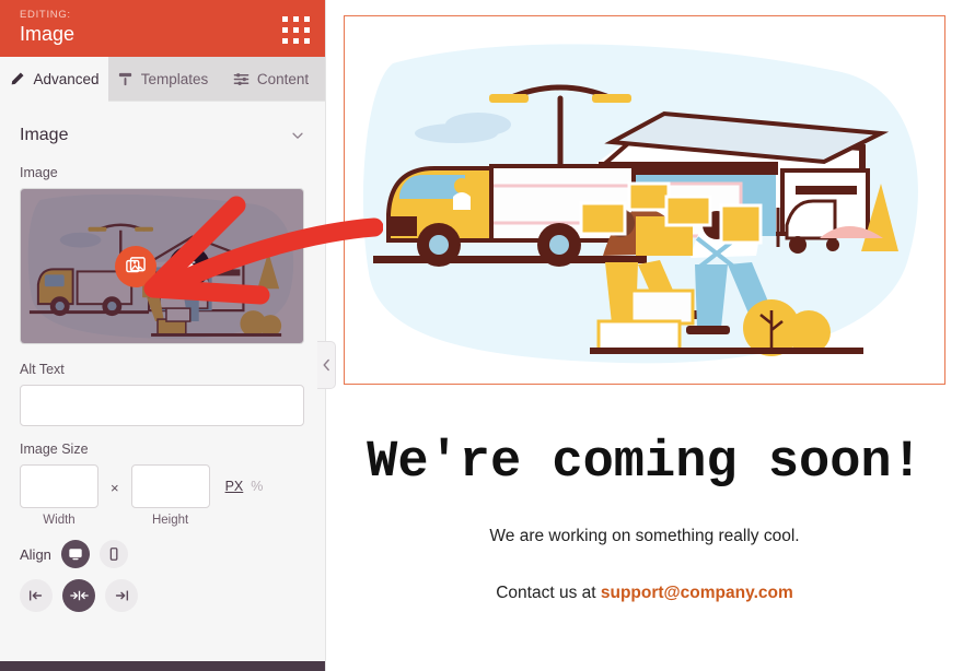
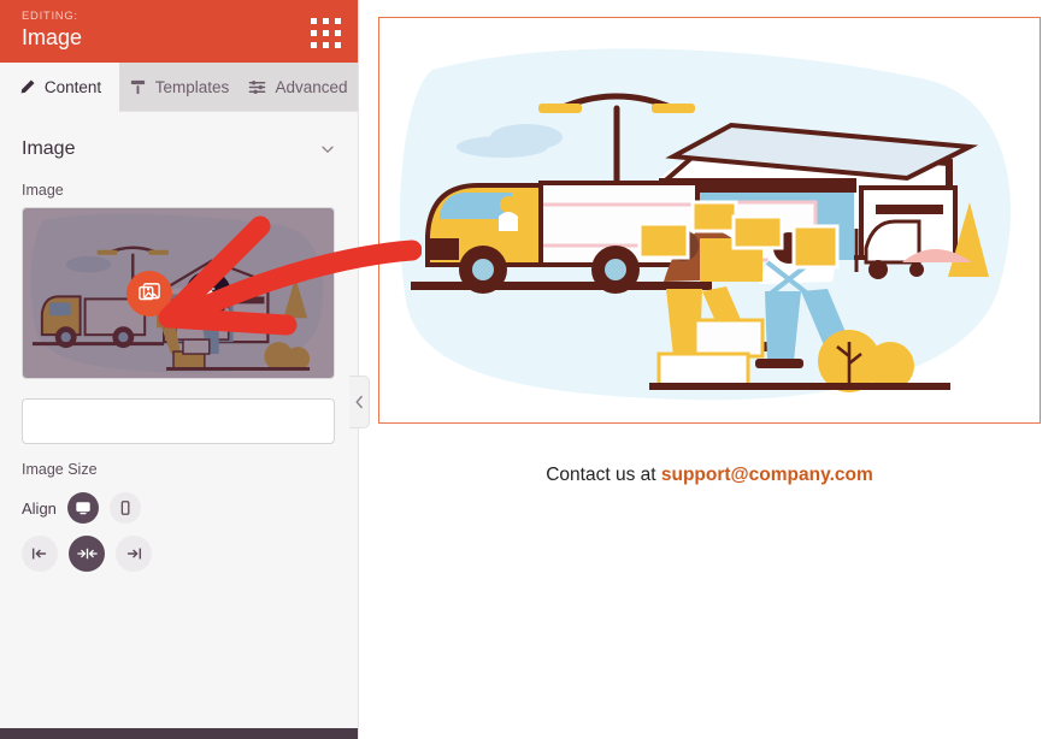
  EDITING:
  Image
- Advanced
+ Content
  Templates
- Content
+ Advanced
  Image
  Image
- Alt Text
  Image Size
- Width
- ×
- Height
- PX
- %
  Align
- We're coming soon!
- We are working on something really cool.
  Contact us at support@company.com
